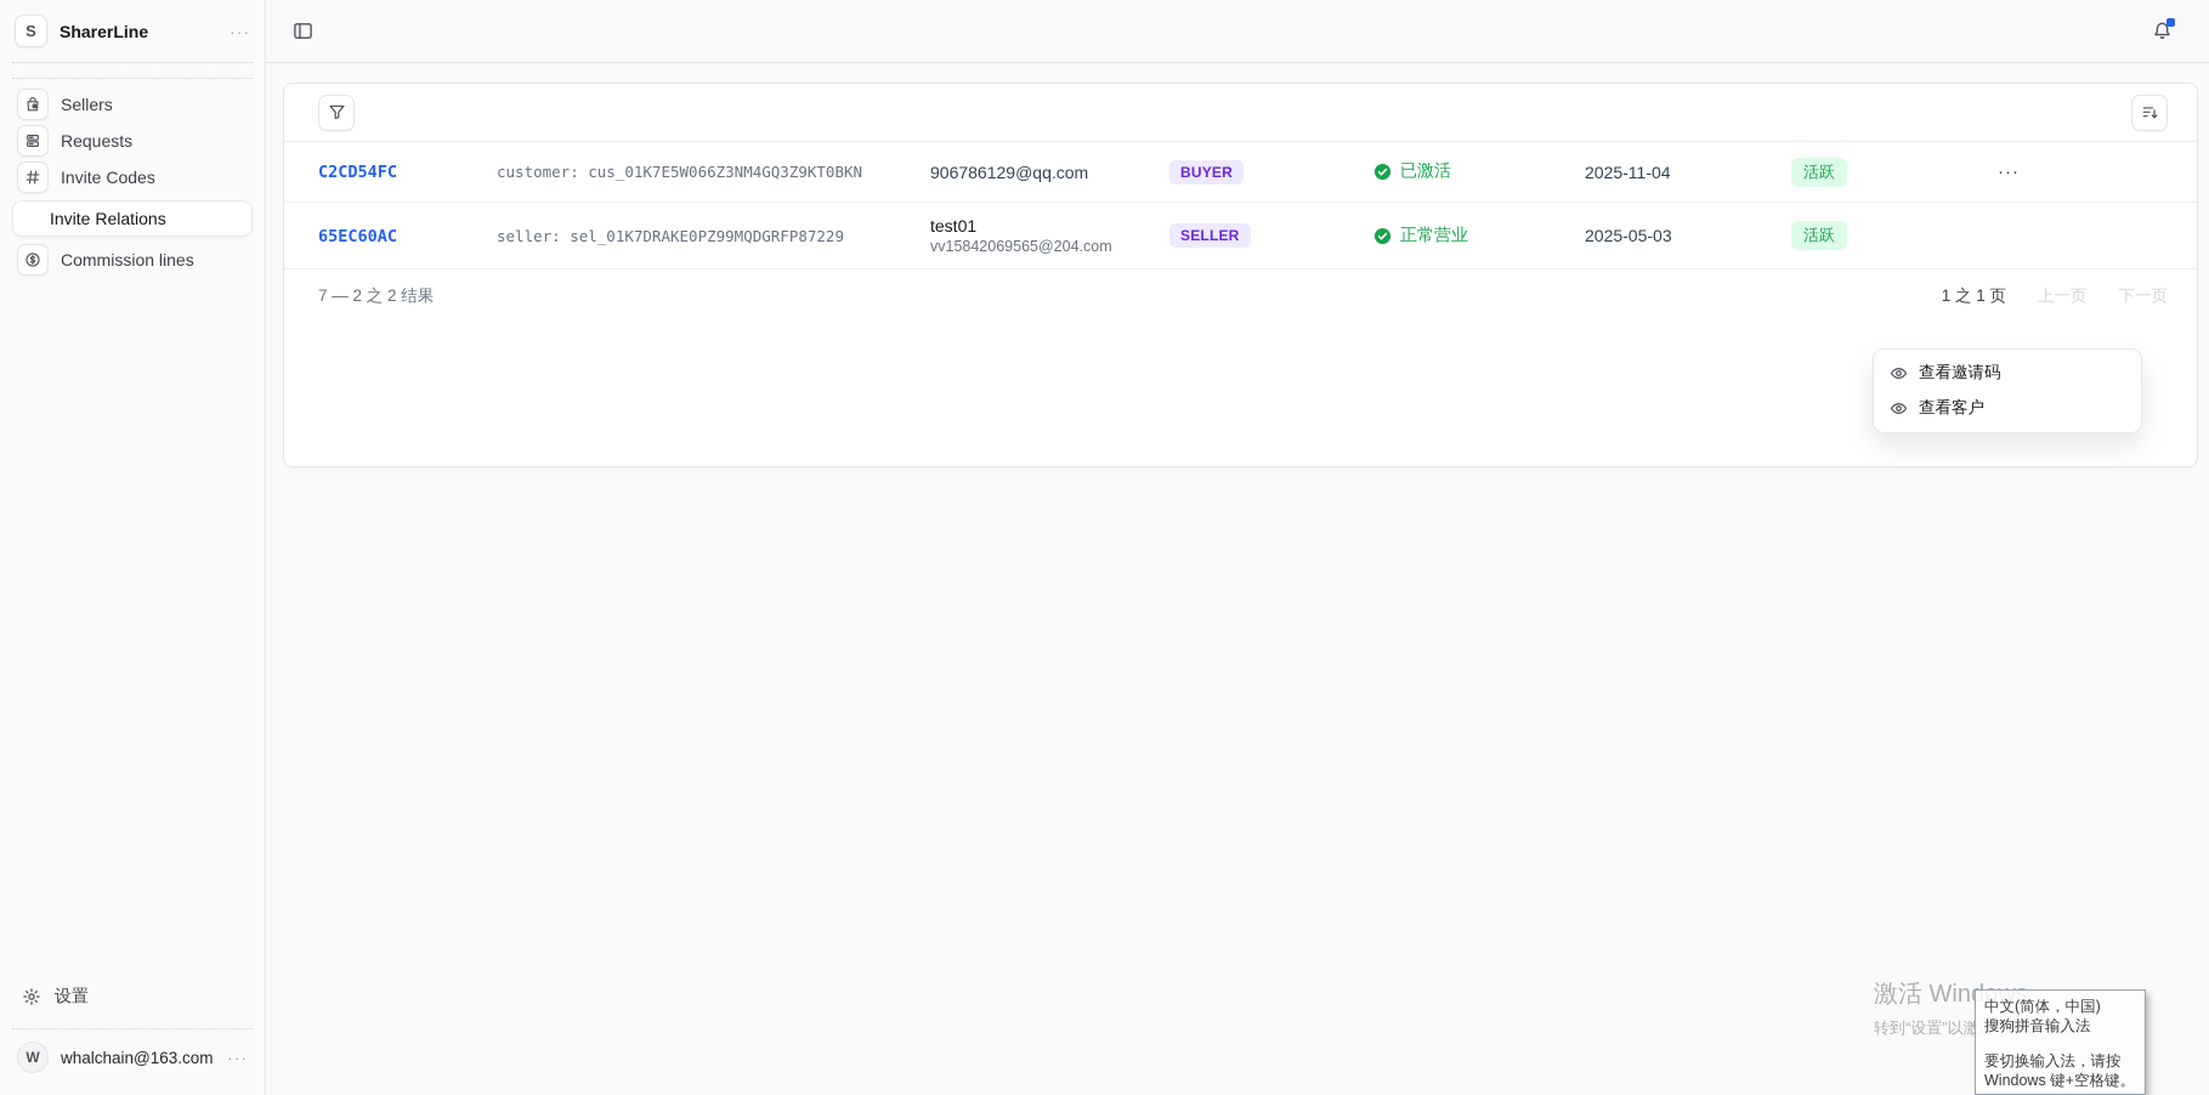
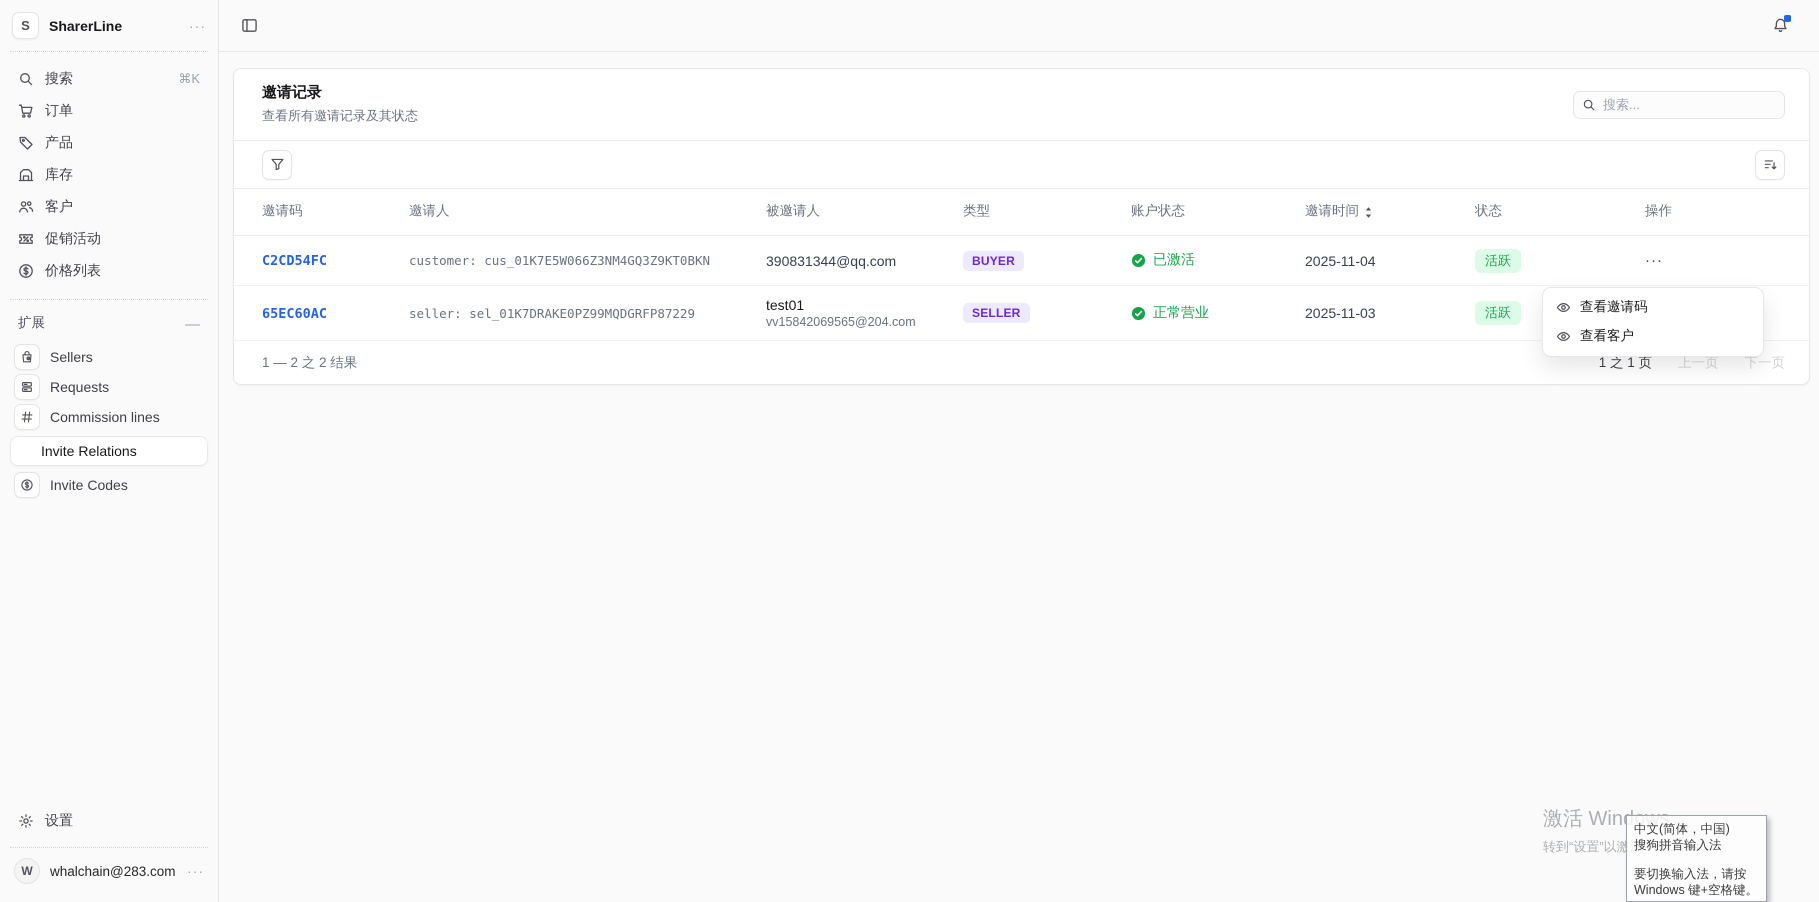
  S
  SharerLine
  ···
+ 搜索
+ ⌘K
+ 订单
+ 产品
+ 库存
+ 客户
+ 促销活动
+ 价格列表
+ 扩展
+ —
  Sellers
  Requests
- Invite Codes
+ Commission lines
  Invite Relations
- Commission lines
+ Invite Codes
  设置
  W
- whalchain@163.com
+ whalchain@283.com
  ···
+ 邀请记录
+ 查看所有邀请记录及其状态
+ 搜索...
+ 邀请码
+ 邀请人
+ 被邀请人
+ 类型
+ 账户状态
+ 邀请时间
+ 状态
+ 操作
  C2CD54FC
  customer: cus_01K7E5W066Z3NM4GQ3Z9KT0BKN
- 906786129@qq.com
+ 390831344@qq.com
  BUYER
  已激活
  2025-11-04
  活跃
  ···
  65EC60AC
  seller: sel_01K7DRAKE0PZ99MQDGRFP87229
  test01
  vv15842069565@204.com
  SELLER
  正常营业
- 2025-05-03
+ 2025-11-03
  活跃
- 7 — 2 之 2 结果
+ 1 — 2 之 2 结果
  1 之 1 页
  上一页
  下一页
  查看邀请码
  查看客户
  激活 Windows
  转到“设置”以激活 Windows。
  中文(简体，中国)
  搜狗拼音输入法
  要切换输入法，请按
  Windows 键+空格键。
